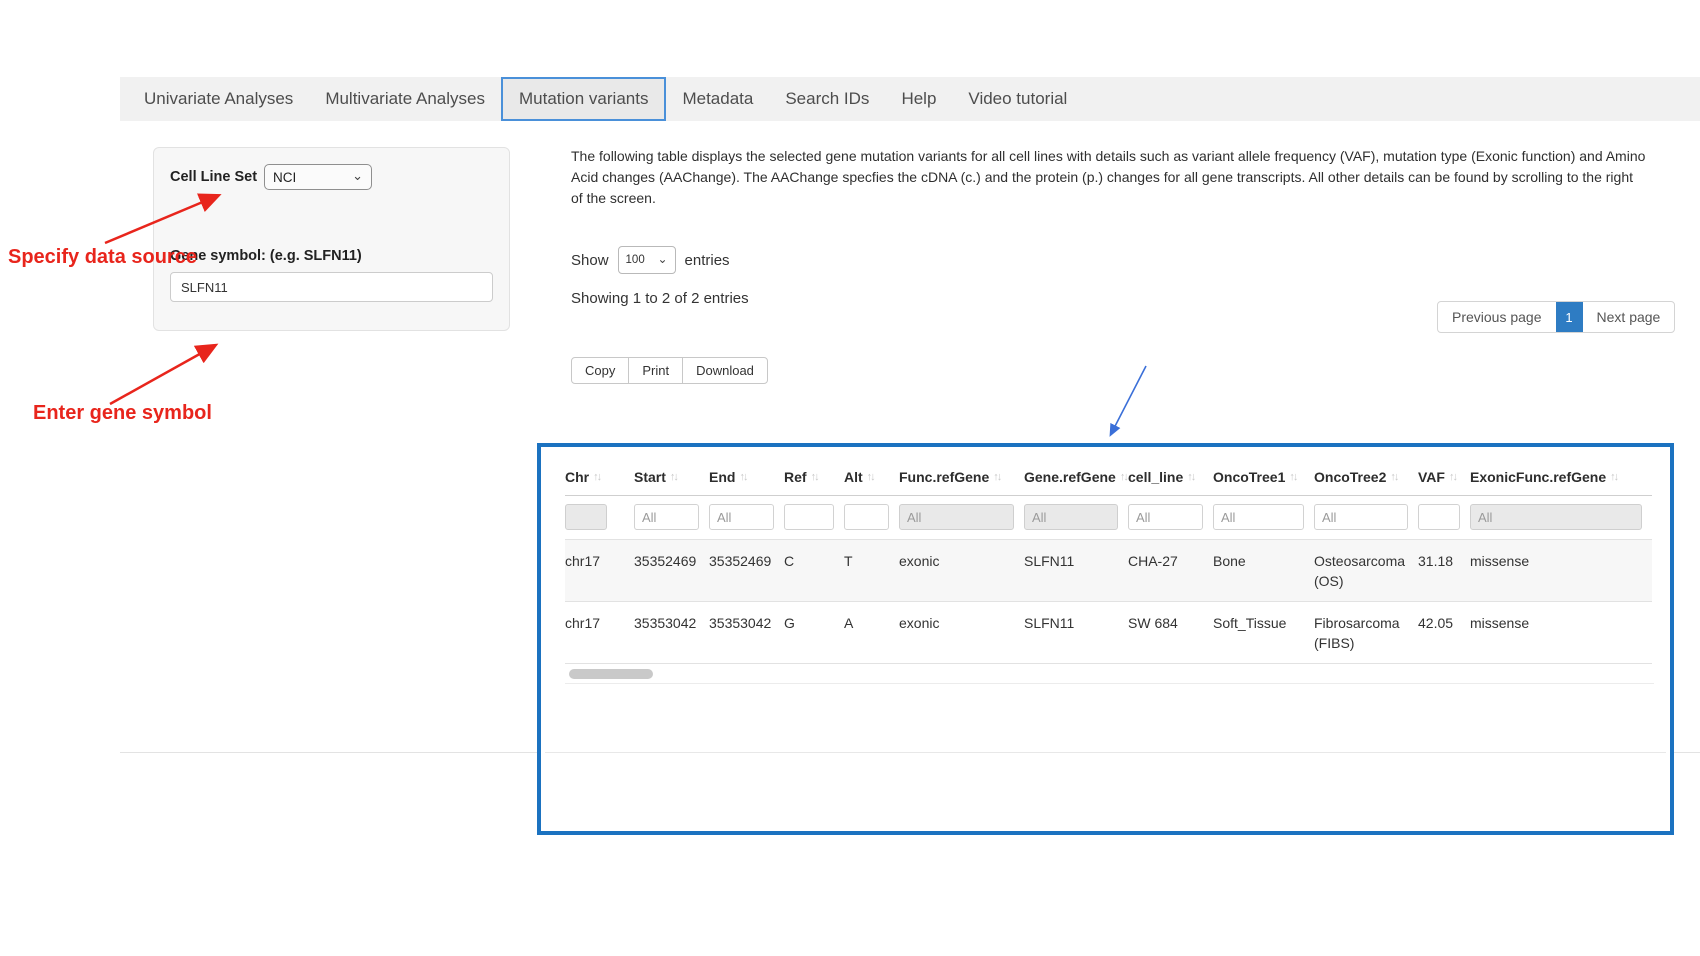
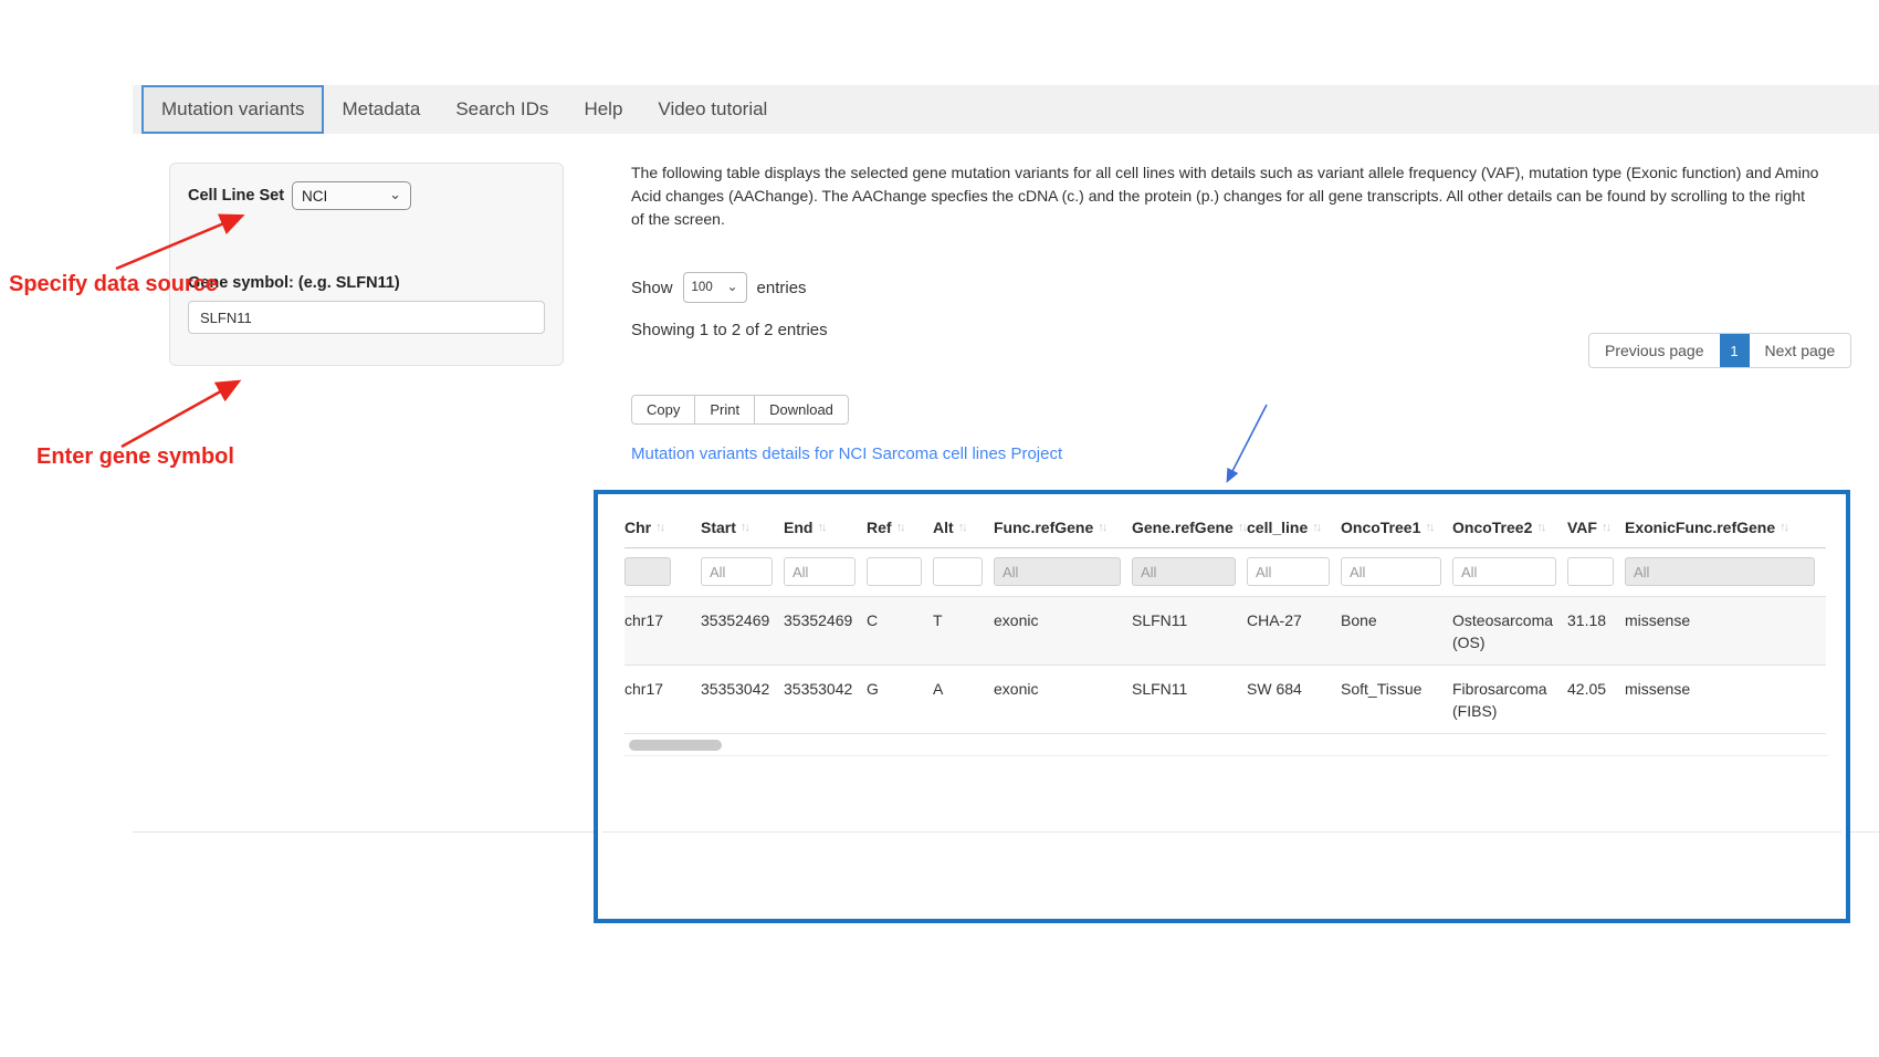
- Univariate Analyses
- Multivariate Analyses
  Mutation variants
  Metadata
  Search IDs
  Help
  Video tutorial
  Cell Line Set
  NCI
  ⌄
  Gene symbol: (e.g. SLFN11)
  SLFN11
  Specify data source
  Enter gene symbol
  The following table displays the selected gene mutation variants for all cell lines with details such as variant allele frequency (VAF), mutation type (Exonic function) and Amino Acid changes (AAChange). The AAChange specfies the cDNA (c.) and the protein (p.) changes for all gene transcripts. All other details can be found by scrolling to the right of the screen.
  Show
  100
  ⌄
  entries
  Showing 1 to 2 of 2 entries
  Copy
  Print
  Download
+ Mutation variants details for NCI Sarcoma cell lines Project
  Previous page
  1
  Next page
  Chr
  ↑↓
  Start
  ↑↓
  End
  ↑↓
  Ref
  ↑↓
  Alt
  ↑↓
  Func.refGene
  ↑↓
  Gene.refGene
  ↑↓
  cell_line
  ↑↓
  OncoTree1
  ↑↓
  OncoTree2
  ↑↓
  VAF
  ↑↓
  ExonicFunc.refGene
  ↑↓
  All
  All
  All
  All
  All
  All
  All
  All
  chr17
  35352469
  35352469
  C
  T
  exonic
  SLFN11
  CHA-27
  Bone
  Osteosarcoma (OS)
  31.18
  missense
  chr17
  35353042
  35353042
  G
  A
  exonic
  SLFN11
  SW 684
  Soft_Tissue
  Fibrosarcoma (FIBS)
  42.05
  missense
